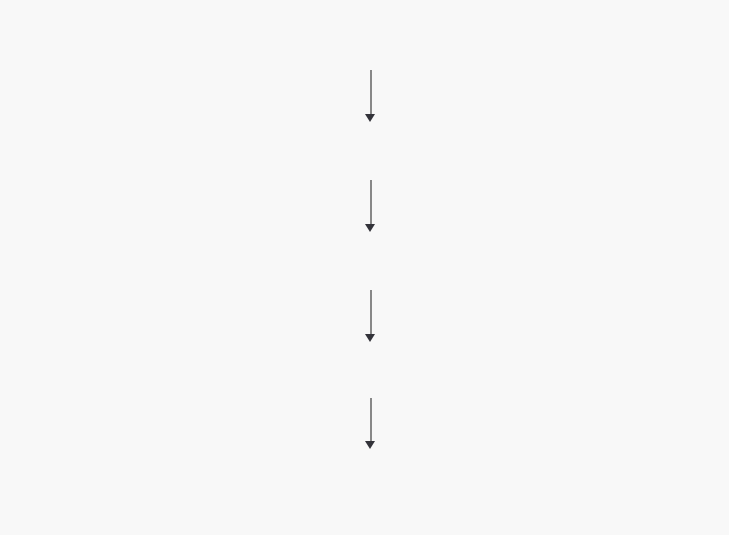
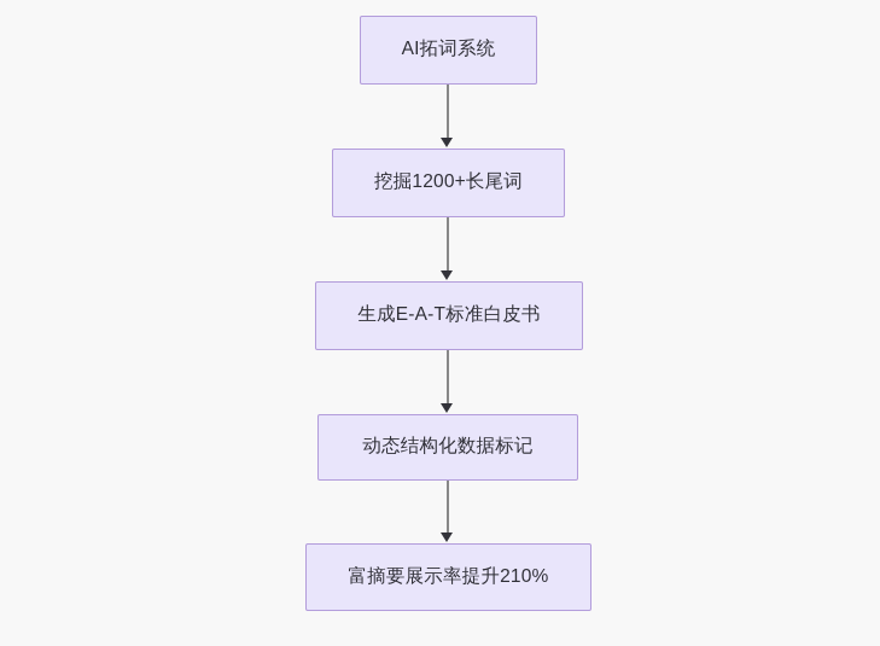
+ AI拓词系统
+ 挖掘1200+长尾词
+ 生成E-A-T标准白皮书
+ 动态结构化数据标记
+ 富摘要展示率提升210%
